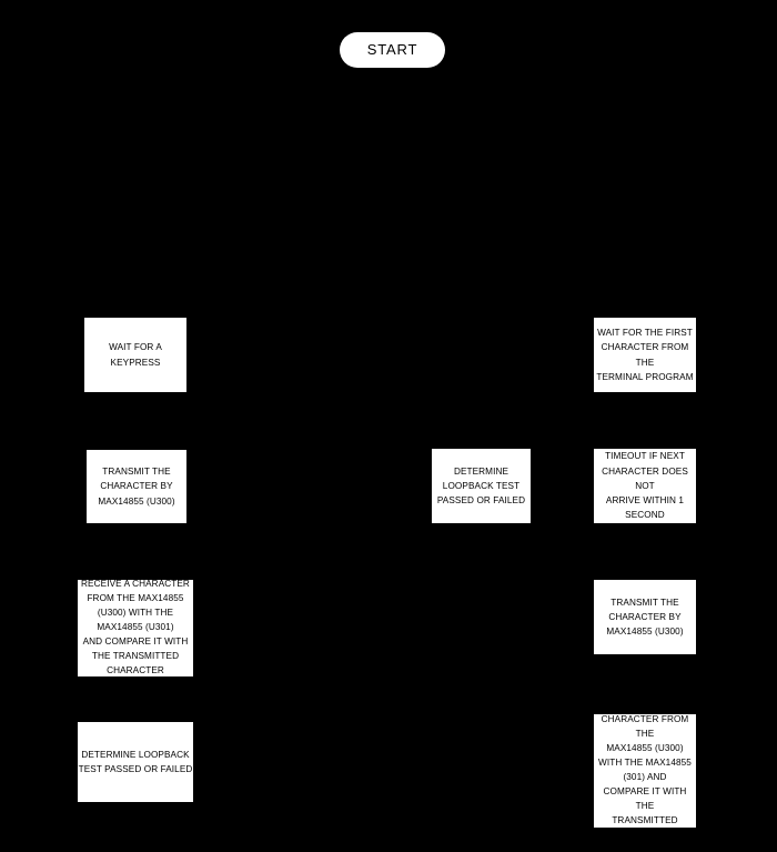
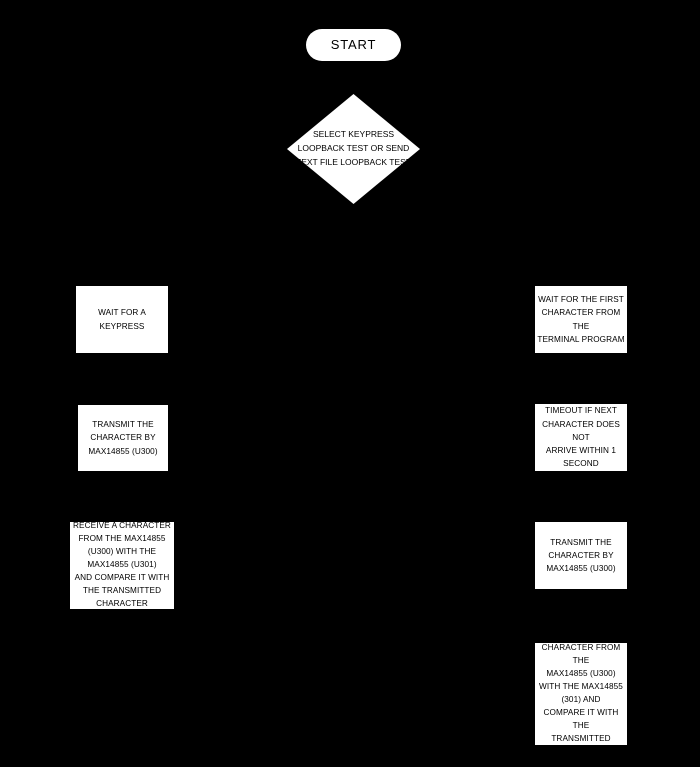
  START
+ SELECT KEYPRESS
+ LOOPBACK TEST OR SEND
+ TEXT FILE LOOPBACK TEST
  WAIT FOR A KEYPRESS
  TRANSMIT THE
  CHARACTER BY
  MAX14855 (U300)
  RECEIVE A CHARACTER
  FROM THE MAX14855
  (U300) WITH THE
  MAX14855 (U301)
  AND COMPARE IT WITH
  THE TRANSMITTED
  CHARACTER
- DETERMINE LOOPBACK
- TEST PASSED OR FAILED
- DETERMINE
- LOOPBACK TEST
- PASSED OR FAILED
  WAIT FOR THE FIRST
  CHARACTER FROM THE
  TERMINAL PROGRAM
  TIMEOUT IF NEXT
  CHARACTER DOES NOT
  ARRIVE WITHIN 1
  SECOND
  TRANSMIT THE
  CHARACTER BY
  MAX14855 (U300)
  CHARACTER FROM THE
  MAX14855 (U300)
  WITH THE MAX14855
  (301) AND
  COMPARE IT WITH THE
  TRANSMITTED
